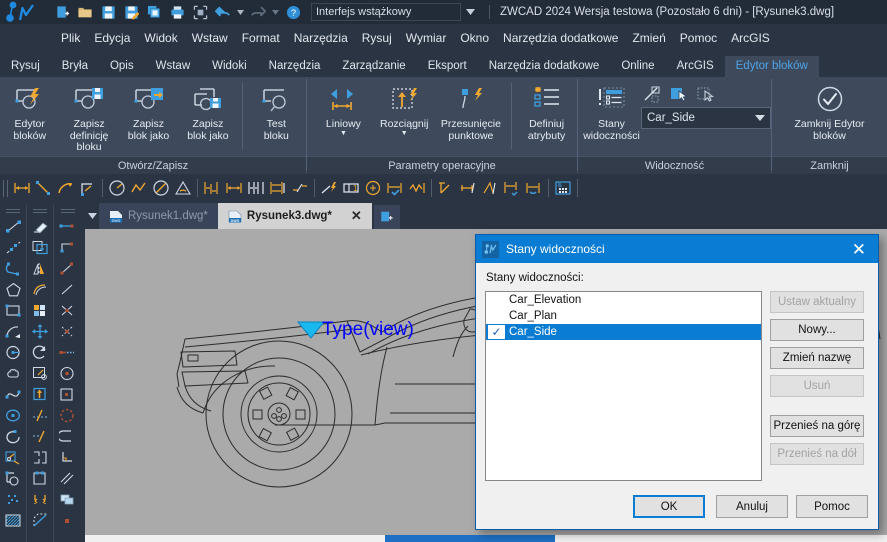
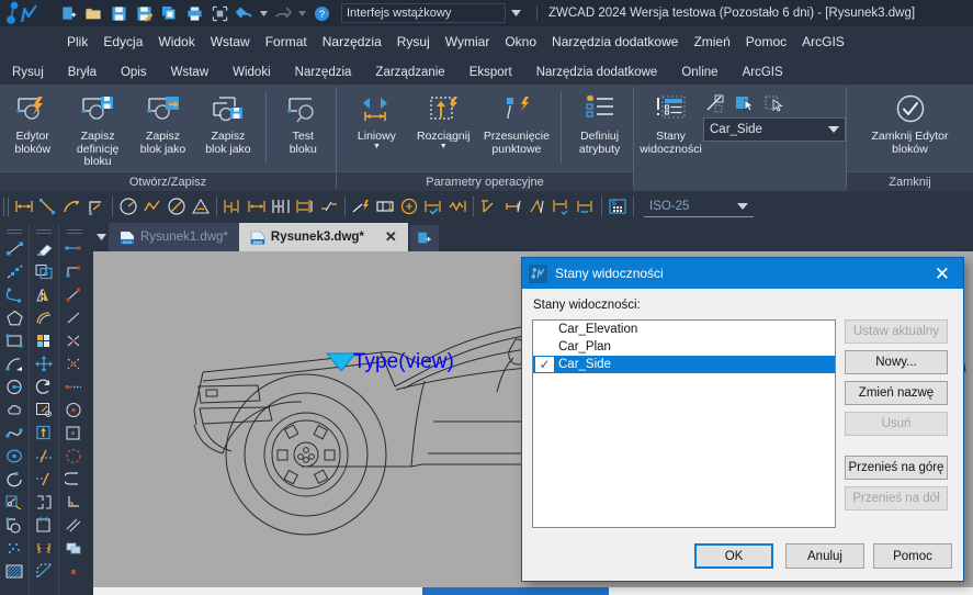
  ?
  Interfejs wstążkowy
  ZWCAD 2024 Wersja testowa (Pozostało 6 dni) - [Rysunek3.dwg]
  Plik
  Edycja
  Widok
  Wstaw
  Format
  Narzędzia
  Rysuj
  Wymiar
  Okno
  Narzędzia dodatkowe
  Zmień
  Pomoc
  ArcGIS
  Rysuj
  Bryła
  Opis
  Wstaw
  Widoki
  Narzędzia
  Zarządzanie
  Eksport
  Narzędzia dodatkowe
  Online
  ArcGIS
- Edytor bloków
  Edytor
  bloków
  Zapisz
  definicję bloku
  Zapisz
  blok jako
  Zapisz
  blok jako
  Test
  bloku
  Otwórz/Zapisz
  Liniowy
  Rozciągnij
  Przesunięcie
  punktowe
  Definiuj
  atrybuty
  Parametry operacyjne
  Stany
  widoczności
  Car_Side
- Widoczność
  Zamknij Edytor
  bloków
  Zamknij
  1
+ ISO-25
  Rysunek1.dwg*
  Rysunek3.dwg*
  ✕
  Type(view)
  Stany widoczności
  ✕
  Stany widoczności:
  Car_Elevation
  Car_Plan
  ✓
  Car_Side
  Ustaw aktualny
  Nowy...
  Zmień nazwę
  Usuń
  Przenieś na górę
  Przenieś na dół
  OK
  Anuluj
  Pomoc
